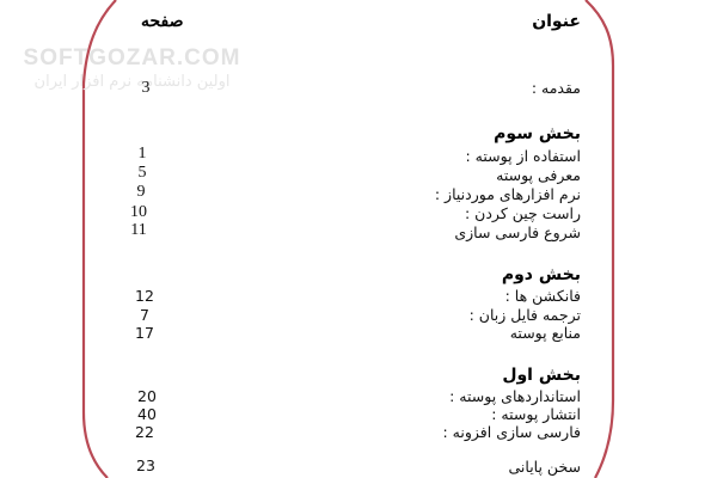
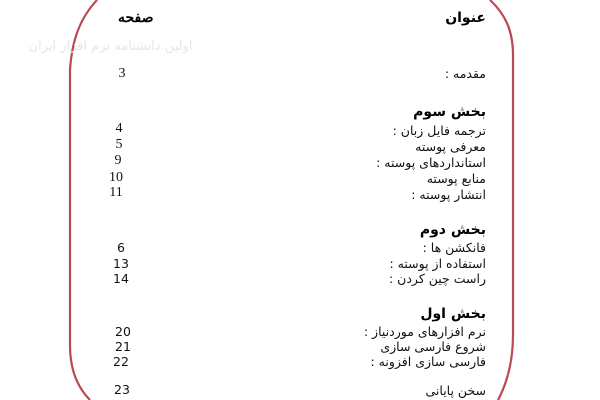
- SOFTGOZAR.COM
  ولین دنشنامه نرمفزاریرن
  عنوان
  صفحه
  مقدمه :
  3
  بخش سوم
- استفاده از پوسته :
+ ترجمه فایل زبان :
- 1
+ 4
  معرفی پوسته
  5
- نرم افزارهای موردنیاز :
+ استانداردهای پوسته :
  9
- راست چین کردن :
+ منابع پوسته
  10
- شروع فارسی سازی
+ انتشار پوسته :
  11
  بخش دوم
  فانکشن ها :
- 12
+ 6
- ترجمه فایل زبان :
+ استفاده از پوسته :
- 7
+ 13
- منابع پوسته
+ راست چین کردن :
- 17
+ 14
  بخش اول
- استانداردهای پوسته :
+ نرم افزارهای موردنیاز :
  20
- انتشار پوسته :
+ شروع فارسی سازی
- 40
+ 21
  فارسی سازی افزونه :
  22
  سخن پایانی
  23
